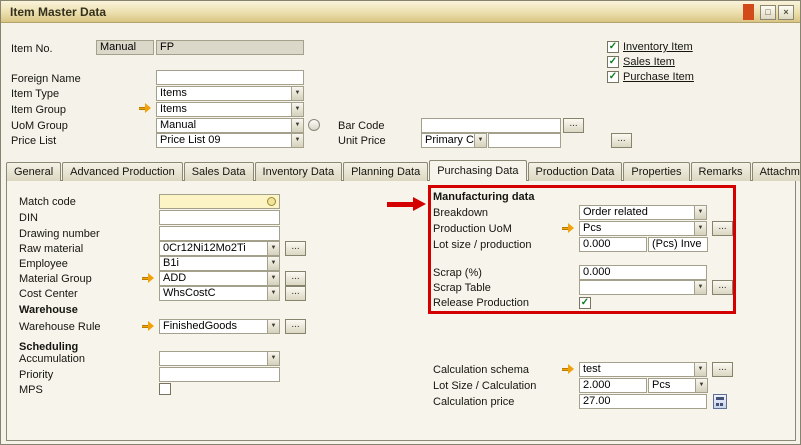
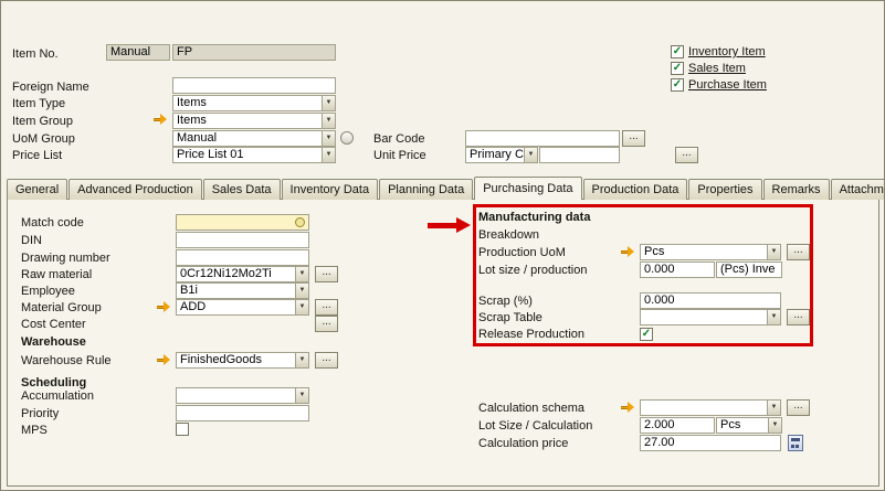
- Item Master Data
- □
- ×
  Item No.
  Manual
  FP
  ✓
  Inventory Item
  ✓
  Sales Item
  ✓
  Purchase Item
  Foreign Name
  Item Type
  Items
  Item Group
  Items
  UoM Group
  Manual
  Bar Code
  ...
  Price List
- Price List 09
+ Price List 01
  Unit Price
  Primary C
  ...
  General
  Advanced Production
  Sales Data
  Inventory Data
  Planning Data
  Purchasing Data
  Production Data
  Properties
  Remarks
  Match code
  DIN
  Drawing number
  Raw material
  0Cr12Ni12Mo2Ti
  ...
  Employee
  B1i
  Material Group
  ADD
  ...
  Cost Center
- WhsCostC
  ...
  Warehouse
  Warehouse Rule
  FinishedGoods
  ...
  Scheduling
  Accumulation
  Priority
  MPS
  Manufacturing data
  Breakdown
- Order related
  Production UoM
  Pcs
  ...
  Lot size / production
  0.000
  (Pcs) Inve
  Scrap (%)
  0.000
  Scrap Table
  ...
  Release Production
  ✓
  Calculation schema
- test
  ...
  Lot Size / Calculation
  2.000
  Pcs
  Calculation price
  27.00
